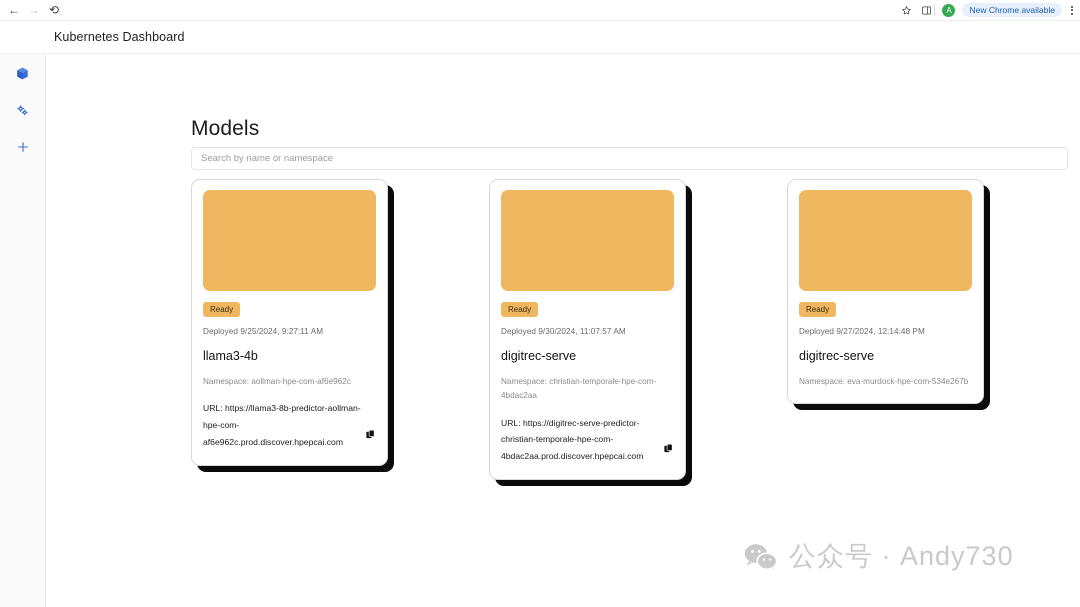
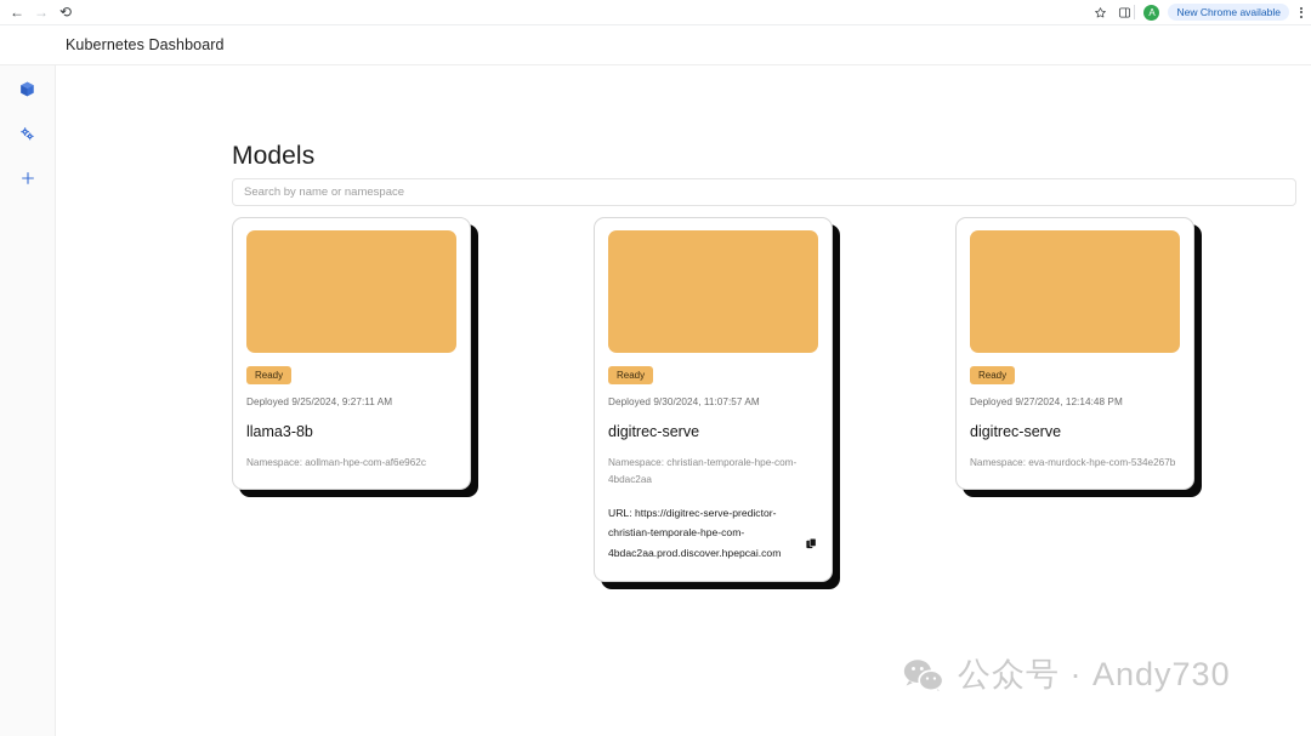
  ←
  →
  ⟲
  A
  New Chrome available
  Kubernetes Dashboard
  Models
  Search by name or namespace
  Ready
  Deployed 9/25/2024, 9:27:11 AM
- llama3-4b
+ llama3-8b
  Namespace: aollman-hpe-com-af6e962c
- URL: https://llama3-8b-predictor-aollman-hpe-com-af6e962c.prod.discover.hpepcai.com
  Ready
  Deployed 9/30/2024, 11:07:57 AM
  digitrec-serve
  Namespace: christian-temporale-hpe-com-4bdac2aa
  URL: https://digitrec-serve-predictor-christian-temporale-hpe-com-4bdac2aa.prod.discover.hpepcai.com
  Ready
  Deployed 9/27/2024, 12:14:48 PM
  digitrec-serve
  Namespace: eva-murdock-hpe-com-534e267b
  公众号 · Andy730
